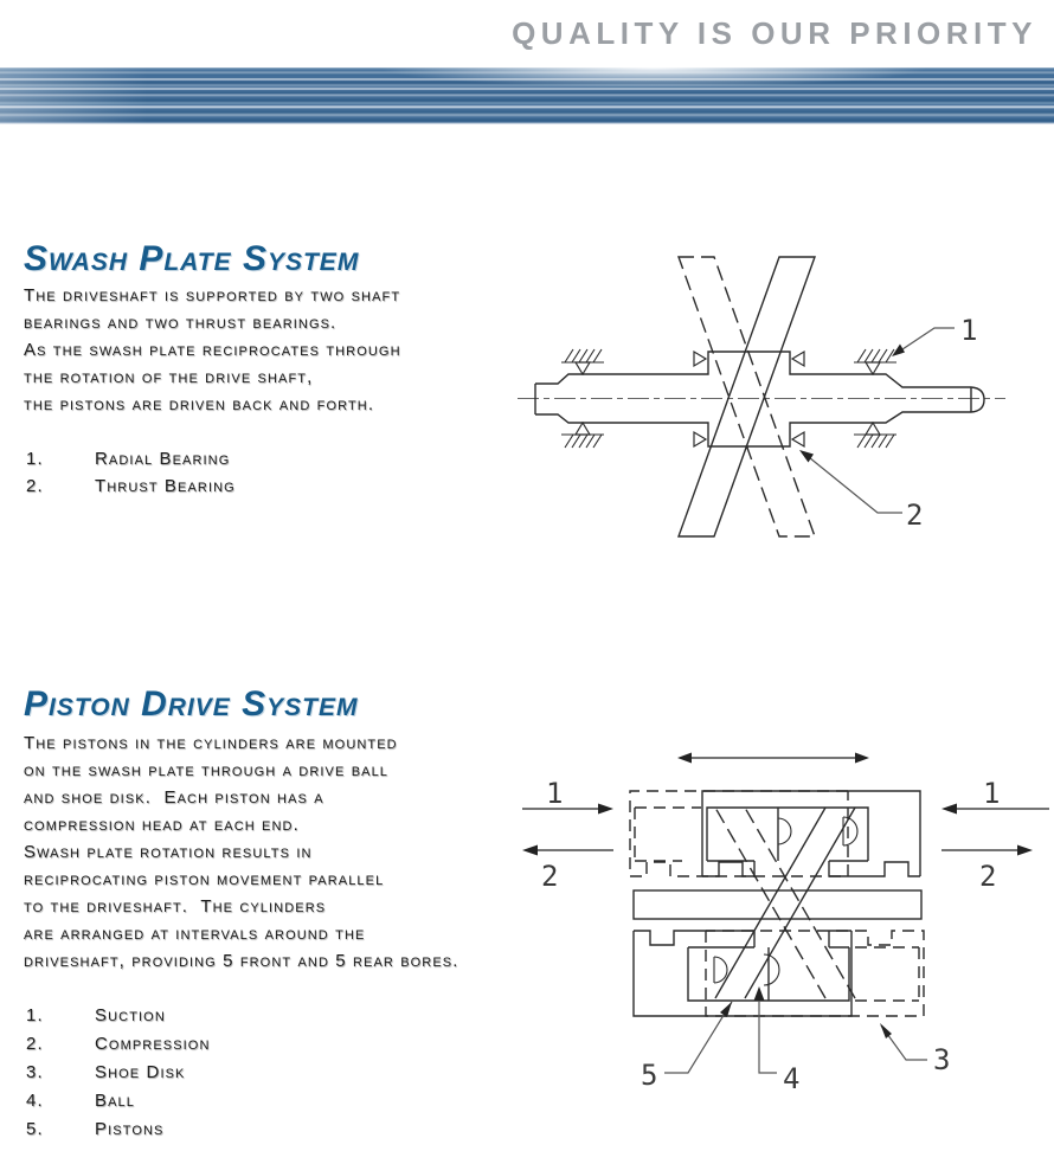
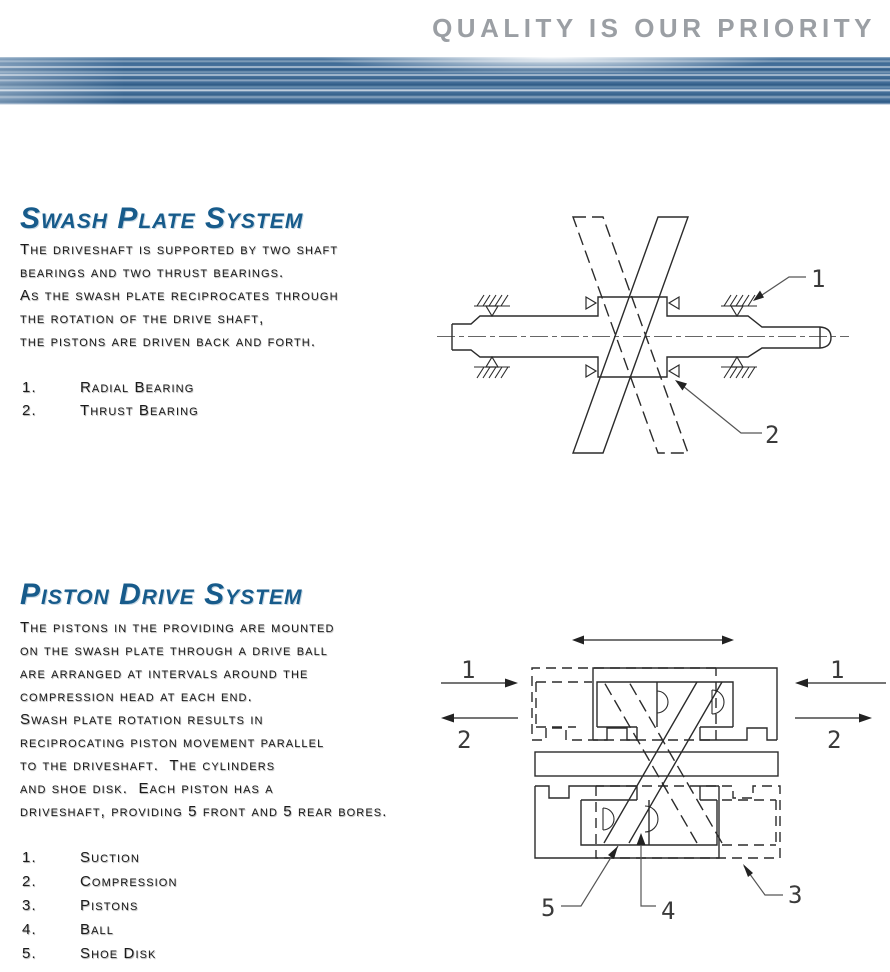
  QUALITY IS OUR PRIORITY
  Swash Plate System
  The driveshaft is supported by two shaft
  bearings and two thrust bearings.
  As the swash plate reciprocates through
  the rotation of the drive shaft,
  the pistons are driven back and forth.
  1.
  Radial Bearing
  2.
  Thrust Bearing
  1
  2
  Piston Drive System
- The pistons in the cylinders are mounted
+ The pistons in the providing are mounted
  on the swash plate through a drive ball
- and shoe disk. Each piston has a
+ are arranged at intervals around the
  compression head at each end.
  Swash plate rotation results in
  reciprocating piston movement parallel
  to the driveshaft. The cylinders
- are arranged at intervals around the
+ and shoe disk. Each piston has a
  driveshaft, providing 5 front and 5 rear bores.
  1.
  Suction
  2.
  Compression
  3.
- Shoe Disk
+ Pistons
  4.
  Ball
  5.
- Pistons
+ Shoe Disk
  1
  2
  1
  2
  5
  4
  3
